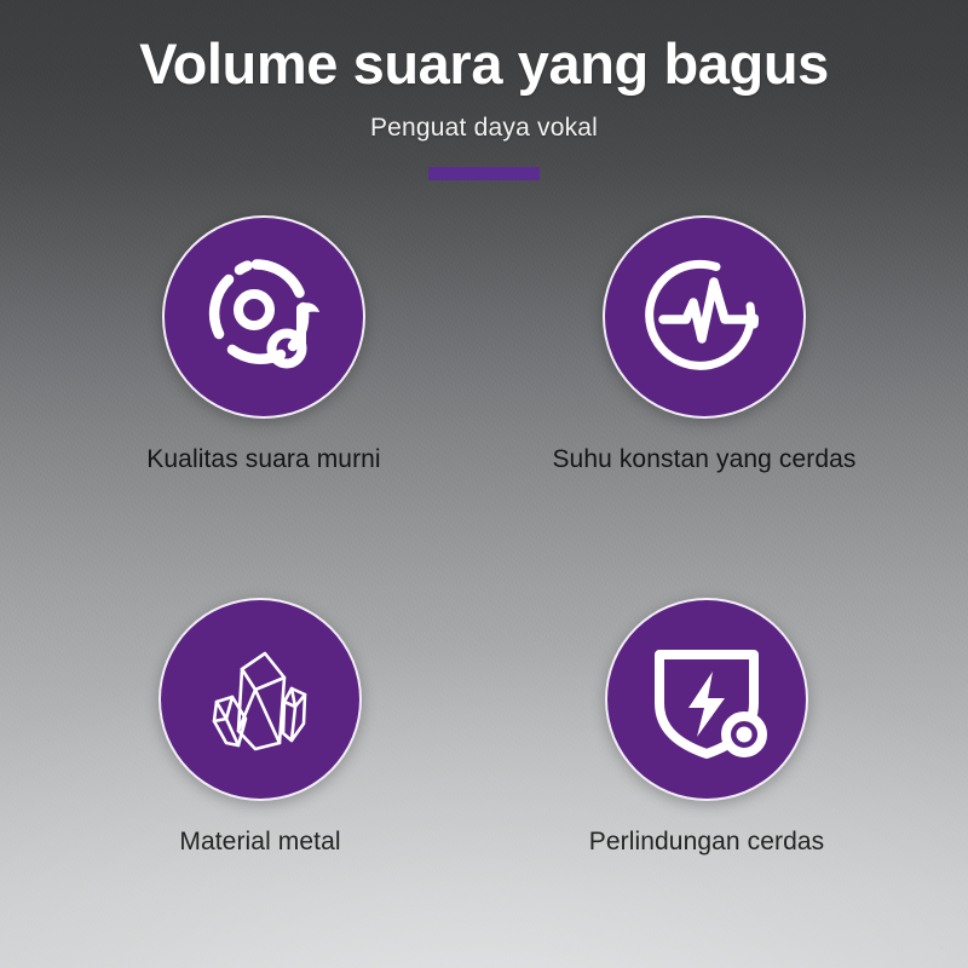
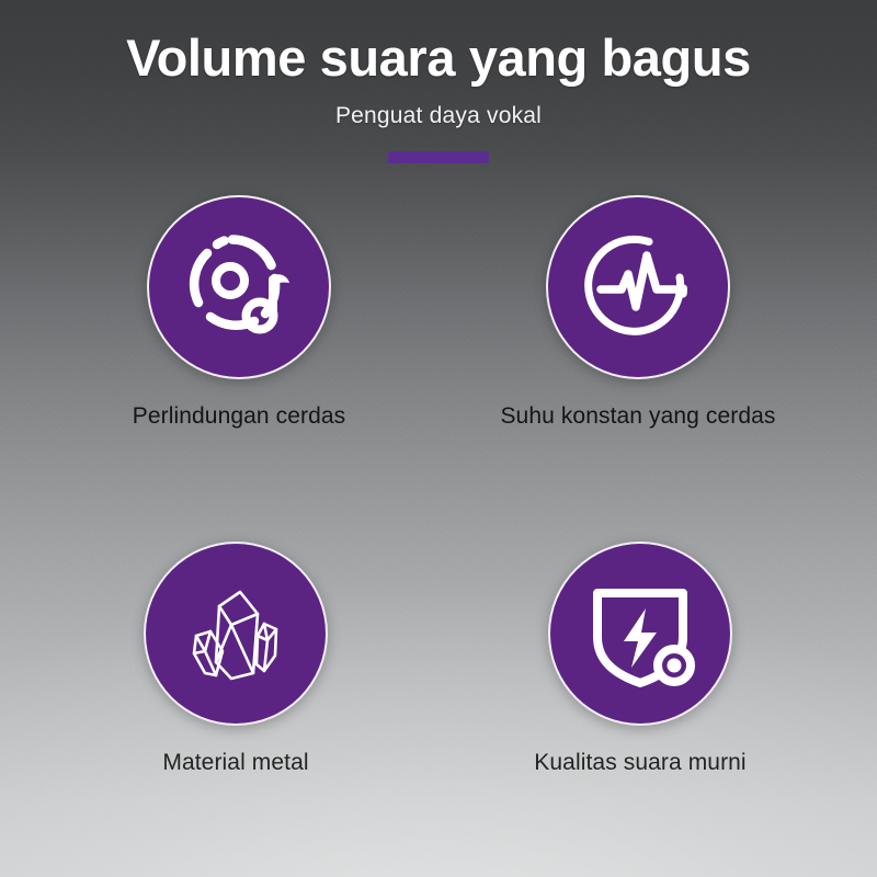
  Volume suara yang bagus
  Penguat daya vokal
- Kualitas suara murni
+ Perlindungan cerdas
  Suhu konstan yang cerdas
  Material metal
- Perlindungan cerdas
+ Kualitas suara murni
